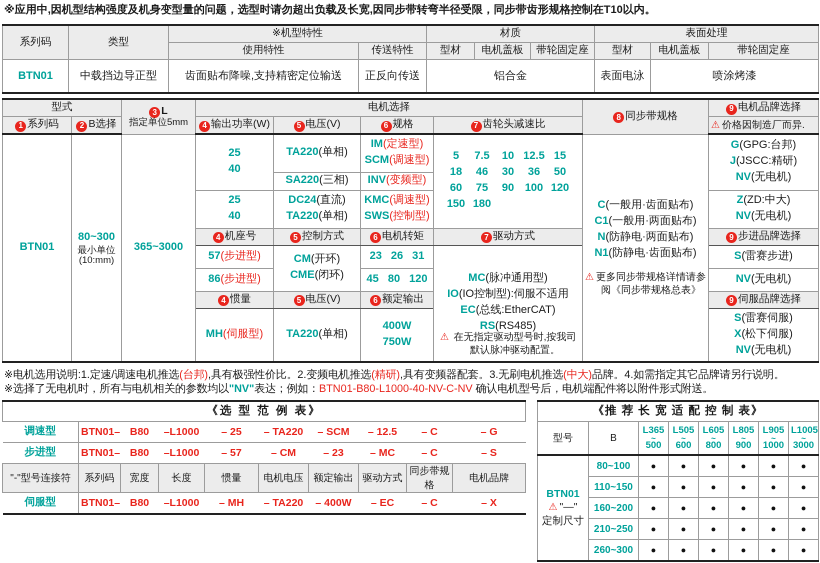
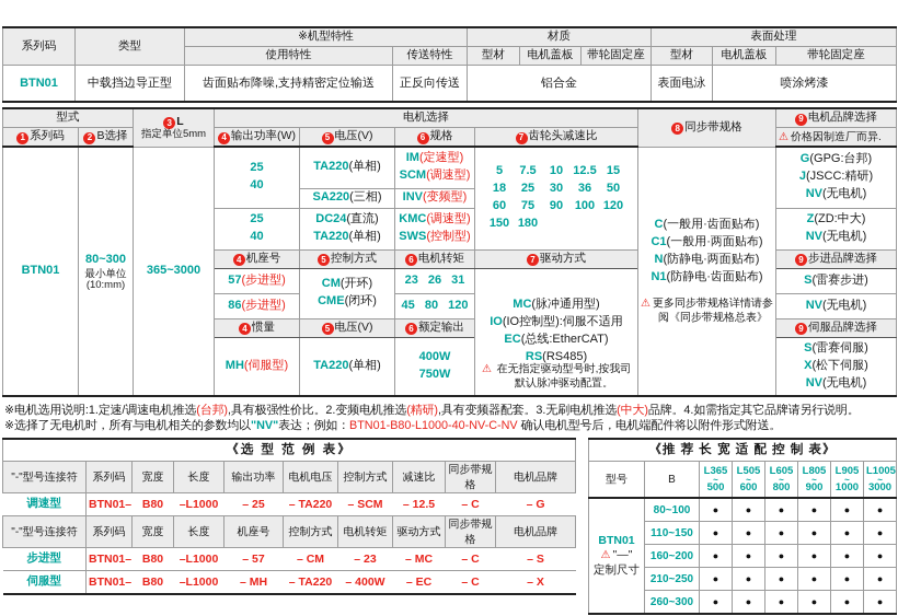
- ※应用中,因机型结构强度及机身变型量的问题，选型时请勿超出负载及长宽,因同步带转弯半径受限，同步带齿形规格控制在T10以内。
  系列码	类型	※机型特性	材质	表面处理
  使用特性	传送特性	型材	电机盖板	带轮固定座	型材	电机盖板	带轮固定座
  BTN01	中载挡边导正型	齿面贴布降噪,支持精密定位输送	正反向传送	铝合金	表面电泳	喷涂烤漆
  型式	3 L 指定单位5mm	电机选择	8 同步带规格	9 电机品牌选择
  1 系列码	2 B选择	4 输出功率(W)	5 电压(V)	6 规格	7 齿轮头减速比	⚠ 价格因制造厂而异.
- BTN01	80~300 最小单位 (10:mm)	365~3000	25 40	TA220(单相)	IM(定速型) SCM(调速型)	5 7.5 10 12.5 15 18 46 30 36 50 60 75 90 100 120 150 180	C(一般用·齿面贴布) C1(一般用·两面贴布) N(防静电·两面贴布) N1(防静电·齿面贴布) ⚠ 更多同步带规格详情请参阅《同步带规格总表》	G(GPG:台邦) J(JSCC:精研) NV(无电机)
+ BTN01	80~300 最小单位 (10:mm)	365~3000	25 40	TA220(单相)	IM(定速型) SCM(调速型)	5 7.5 10 12.5 15 18 25 30 36 50 60 75 90 100 120 150 180	C(一般用·齿面贴布) C1(一般用·两面贴布) N(防静电·两面贴布) N1(防静电·齿面贴布) ⚠ 更多同步带规格详情请参阅《同步带规格总表》	G(GPG:台邦) J(JSCC:精研) NV(无电机)
  SA220(三相)	INV(变频型)
  25 40	DC24(直流) TA220(单相)	KMC(调速型) SWS(控制型)	Z(ZD:中大) NV(无电机)
  4 机座号	5 控制方式	6 电机转矩	7 驱动方式	9 步进品牌选择
  57(步进型)	CM(开环) CME(闭环)	23 26 31	MC(脉冲通用型) IO(IO控制型):伺服不适用 EC(总线:EtherCAT) RS(RS485) ⚠ 在无指定驱动型号时,按我司默认脉冲驱动配置。	S(雷赛步进)
  86(步进型)	45 80 120	NV(无电机)
  4 惯量	5 电压(V)	6 额定输出	9 伺服品牌选择
  MH(伺服型)	TA220(单相)	400W 750W	S(雷赛伺服) X(松下伺服) NV(无电机)
  ※电机选用说明:1.定速/调速电机推选(台邦),具有极强性价比。2.变频电机推选(精研),具有变频器配套。3.无刷电机推选(中大)品牌。4.如需指定其它品牌请另行说明。
  ※选择了无电机时，所有与电机相关的参数均以"NV"表达；例如：BTN01-B80-L1000-40-NV-C-NV 确认电机型号后，电机端配件将以附件形式附送。
  《选 型 范 例 表》
+ "-"型号连接符	系列码	宽度	长度	输出功率	电机电压	控制方式	减速比	同步带规格	电机品牌
  调速型	BTN01–	B80	–L1000	– 25	– TA220	– SCM	– 12.5	– C	– G
+ "-"型号连接符	系列码	宽度	长度	机座号	控制方式	电机转矩	驱动方式	同步带规格	电机品牌
  步进型	BTN01–	B80	–L1000	– 57	– CM	– 23	– MC	– C	– S
- "-"型号连接符	系列码	宽度	长度	惯量	电机电压	额定输出	驱动方式	同步带规格	电机品牌
  伺服型	BTN01–	B80	–L1000	– MH	– TA220	– 400W	– EC	– C	– X
  《推 荐 长 宽 适 配 控 制 表》
  型号	B	L365~500	L505~600	L605~800	L805~900	L905~1000	L1005~3000
  BTN01 ⚠ "—" 定制尺寸	80~100	●	●	●	●	●	●
  110~150	●	●	●	●	●	●
  160~200	●	●	●	●	●	●
  210~250	●	●	●	●	●	●
  260~300	●	●	●	●	●	●
